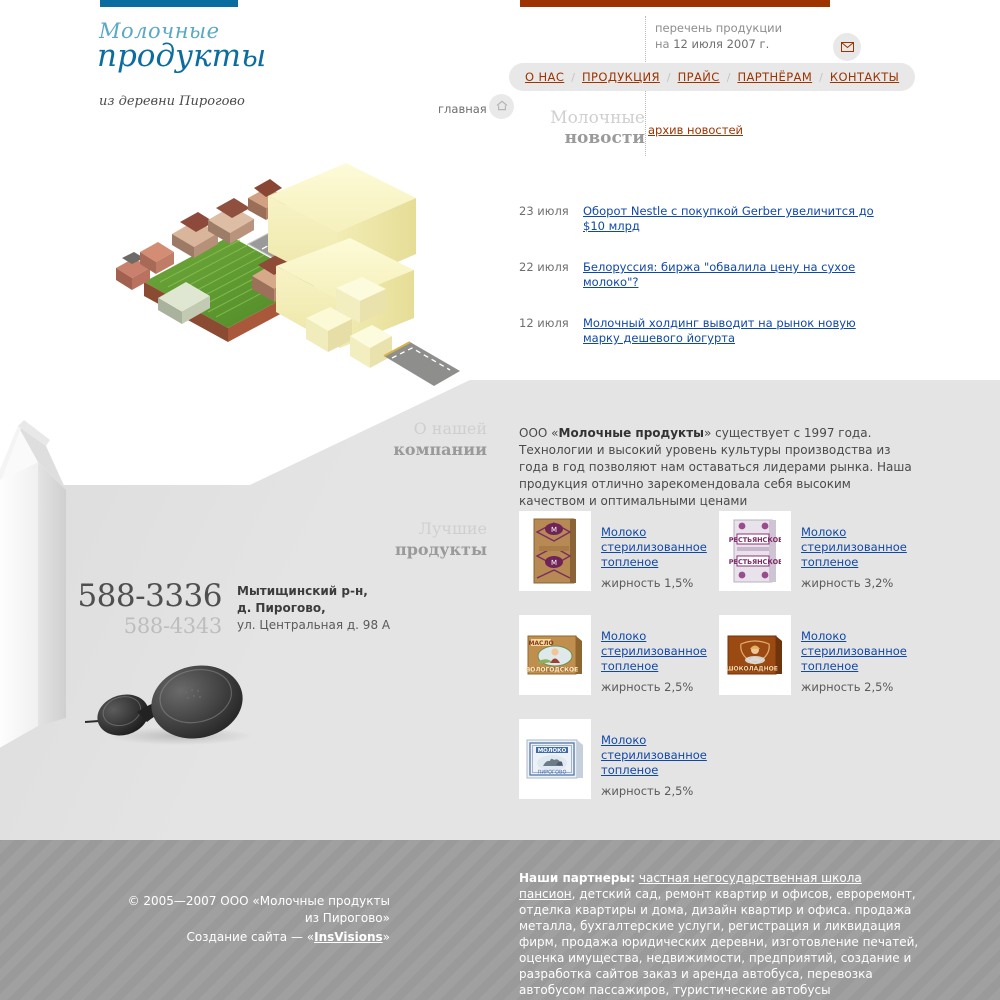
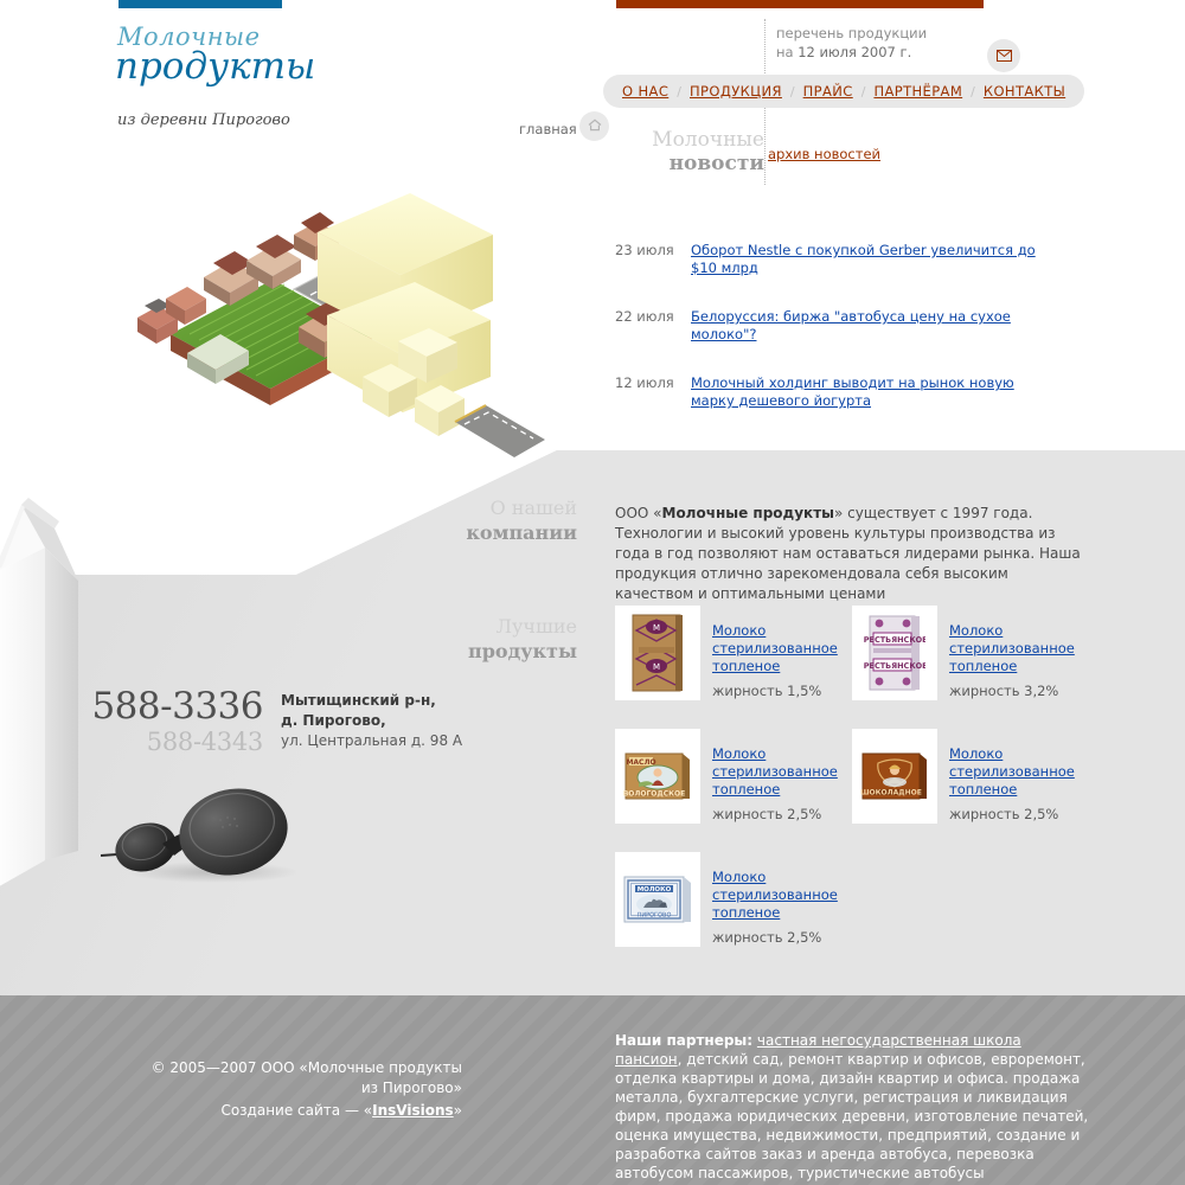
  Молочные
  продукты
  из деревни Пирогово
  перечень продукции
  на 12 июля 2007 г.
  О НАС
  /
  ПРОДУКЦИЯ
  /
  ПРАЙС
  /
  ПАРТНЁРАМ
  /
  КОНТАКТЫ
  главная
  Молочные
  новости
  архив новостей
  23 июля
  Оборот Nestle с покупкой Gerber увеличится до $10 млрд
  22 июля
- Белоруссия: биржа "обвалила цену на сухое молоко"?
+ Белоруссия: биржа "автобуса цену на сухое молоко"?
  12 июля
  Молочный холдинг выводит на рынок новую марку дешевого йогурта
  компании
  ООО «Молочные продукты» существует с 1997 года. Технологии и высокий уровень культуры производства из года в год позволяют нам оставаться лидерами рынка. Наша продукция отлично зарекомендовала себя высоким качеством и оптимальными ценами
  продукты
  М
  М
  Молоко стерилизованное топленое
  жирность 1,5%
  РЕСТЬЯНСКОЕ
  РЕСТЬЯНСКОЕ
  Молоко стерилизованное топленое
  жирность 3,2%
  Молоко стерилизованное топленое
  жирность 2,5%
  Молоко стерилизованное топленое
  жирность 2,5%
  Молоко стерилизованное топленое
  жирность 2,5%
  588-3336
  588-4343
  Мытищинский р-н,
  д. Пирогово,
  ул. Центральная д. 98 А
  © 2005—2007 ООО «Молочные продукты
  из Пирогово»
  Создание сайта — «InsVisions»
  Наши партнеры: частная негосударственная школа пансион, детский сад, ремонт квартир и офисов, евроремонт, отделка квартиры и дома, дизайн квартир и офиса. продажа металла, бухгалтерские услуги, регистрация и ликвидация фирм, продажа юридических деревни, изготовление печатей, оценка имущества, недвижимости, предприятий, создание и разработка сайтов заказ и аренда автобуса, перевозка автобусом пассажиров, туристические автобусы
